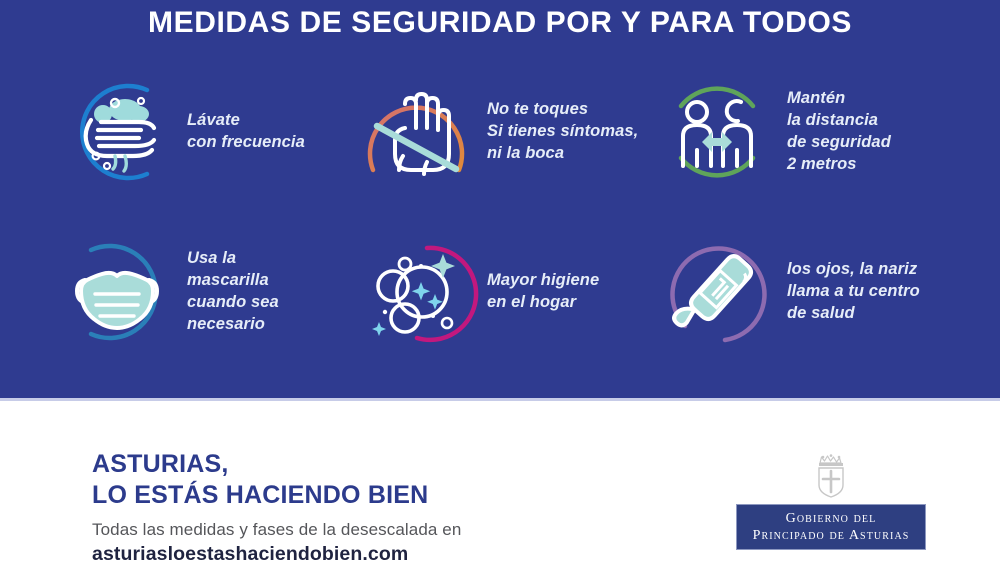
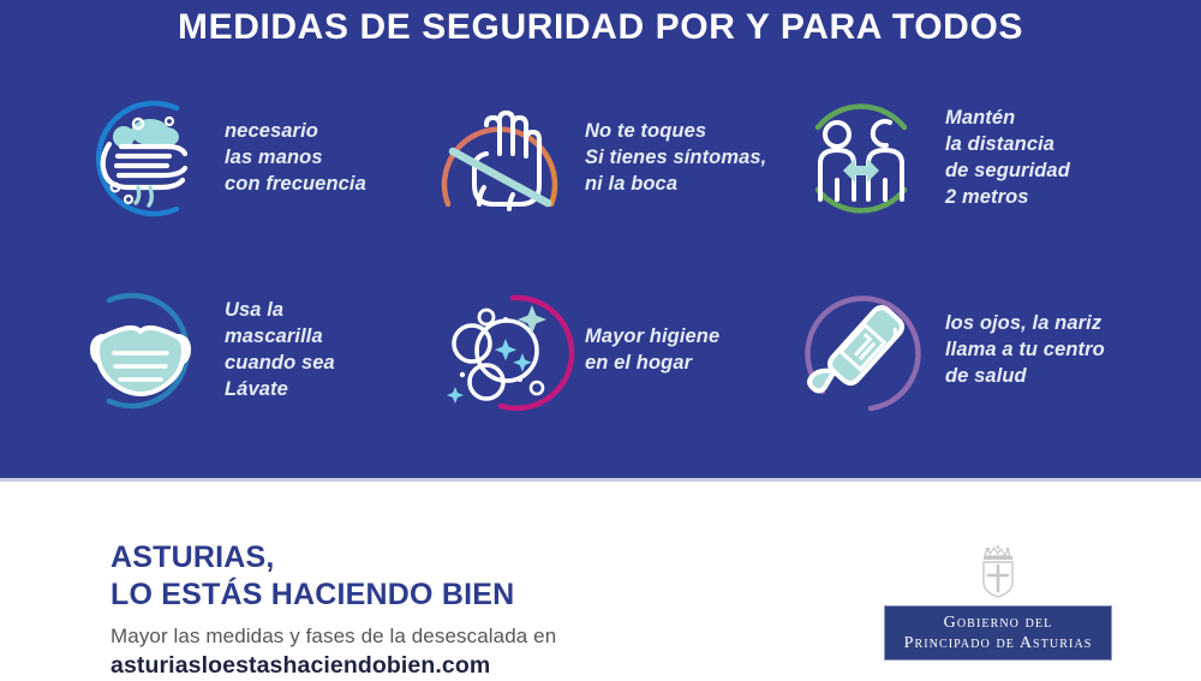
  MEDIDAS DE SEGURIDAD POR Y PARA TODOS
- Lávate
+ necesario
+ las manos
  con frecuencia
  No te toques
  Si tienes síntomas,
  ni la boca
  Mantén
  la distancia
  de seguridad
  2 metros
  Usa la
  mascarilla
  cuando sea
- necesario
+ Lávate
  Mayor higiene
  en el hogar
  los ojos, la nariz
  llama a tu centro
  de salud
  ASTURIAS,
  LO ESTÁS HACIENDO BIEN
- Todas las medidas y fases de la desescalada en
+ Mayor las medidas y fases de la desescalada en
  asturiasloestashaciendobien.com
  Gobierno del
  Principado de Asturias
